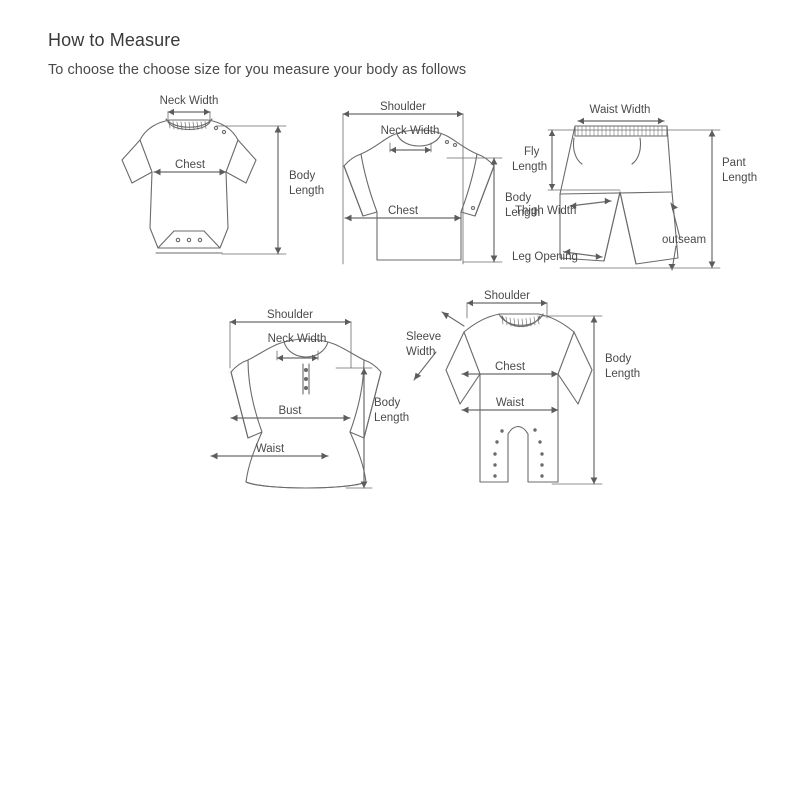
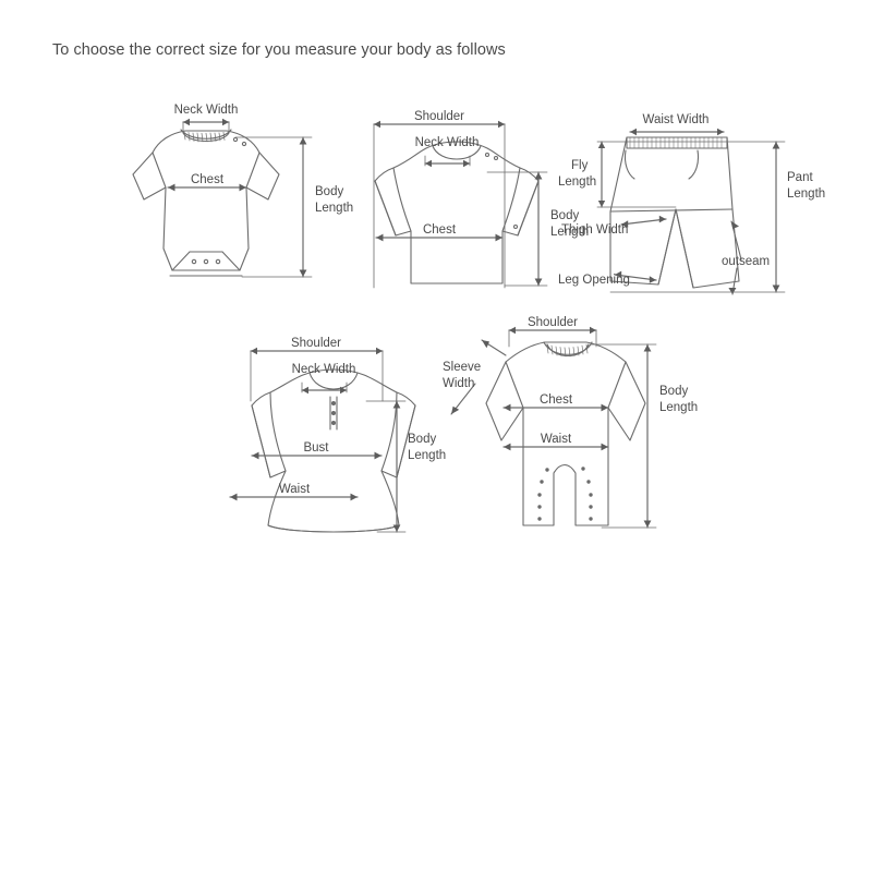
- How to Measure
- To choose the choose size for you measure your body as follows
+ To choose the correct size for you measure your body as follows
  Neck Width
  Chest
  Body
  Length
  Shoulder
  Neck Width
  Chest
  Body
  Length
  Waist Width
  Fly
  Length
  Thigh Width
  Leg Opening
  outseam
  Pant
  Length
  Shoulder
  Neck Width
  Bust
  Waist
  Body
  Length
  Shoulder
  Sleeve
  Width
  Chest
  Waist
  Body
  Length
